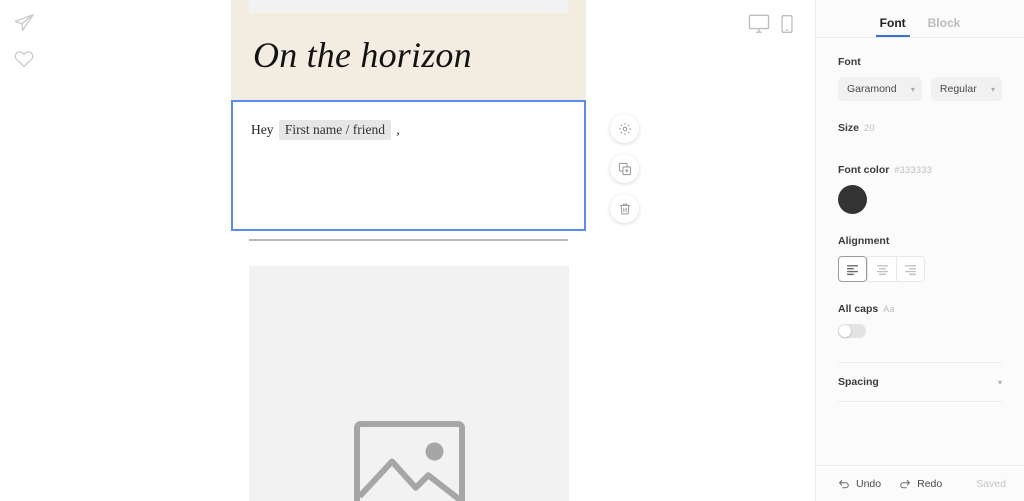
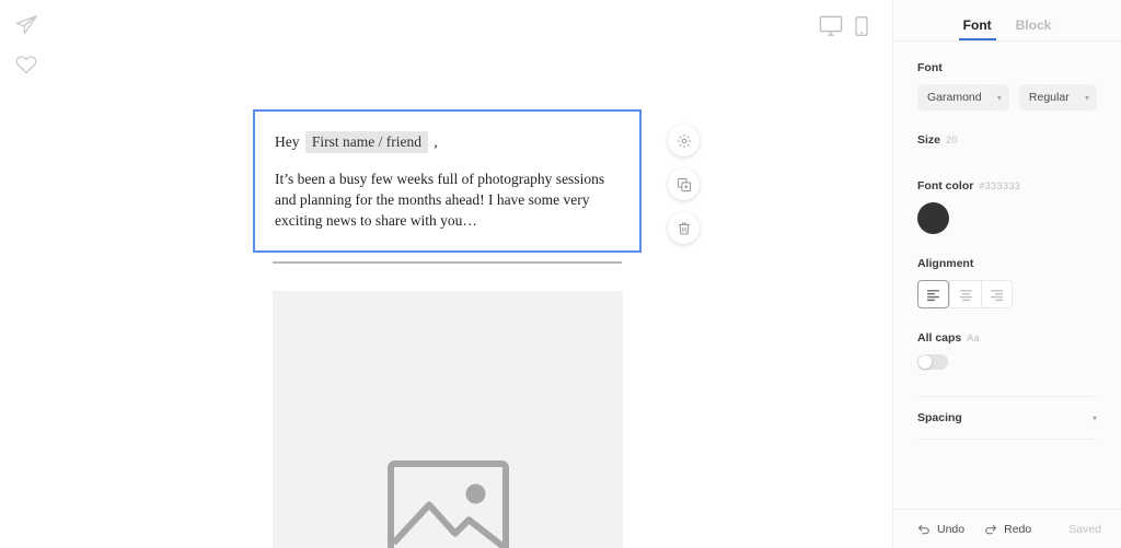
- On the horizon
  Hey First name / friend ,
+ It’s been a busy few weeks full of photography sessions and planning for the months ahead! I have some very exciting news to share with you…
  Font
  Block
  Font
  Garamond
  ▾
  Regular
  ▾
  Size
  20
  Font color
  #333333
  Alignment
  All caps
  Aa
  Spacing
  ▾
  Undo
  Redo
  Saved
